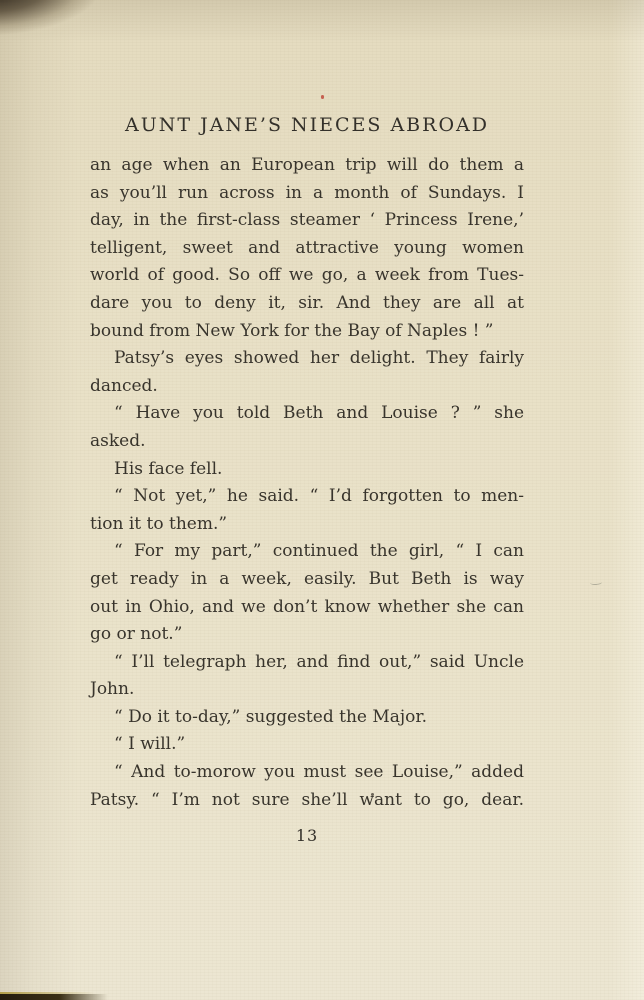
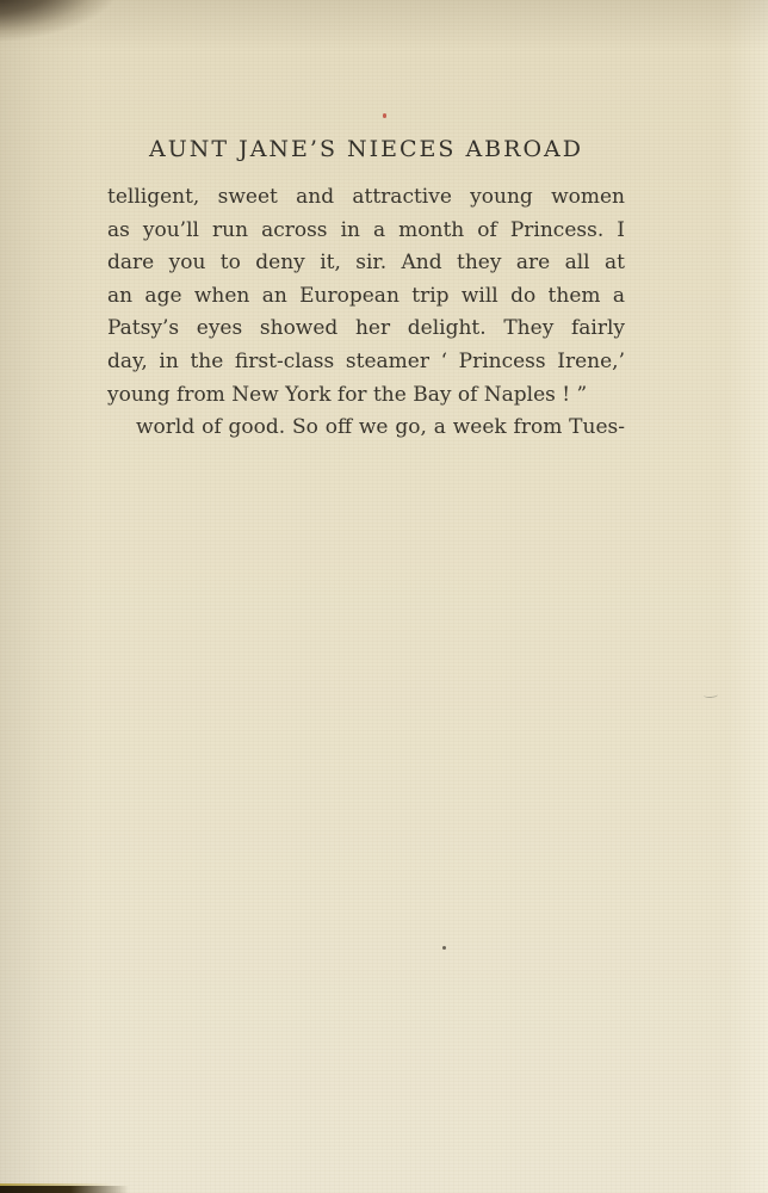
  AUNT JANE’S NIECES ABROAD
- an age when an European trip will do them a
+ telligent, sweet and attractive young women
- as you’ll run across in a month of Sundays. I
+ as you’ll run across in a month of Princess. I
- day, in the first-class steamer ‘ Princess Irene,’
+ dare you to deny it, sir. And they are all at
- telligent, sweet and attractive young women
+ an age when an European trip will do them a
- world of good. So off we go, a week from Tues-
+ Patsy’s eyes showed her delight. They fairly
- dare you to deny it, sir. And they are all at
+ day, in the first-class steamer ‘ Princess Irene,’
- bound from New York for the Bay of Naples ! ”
+ young from New York for the Bay of Naples ! ”
- Patsy’s eyes showed her delight. They fairly
+ world of good. So off we go, a week from Tues-
- danced.
- “ Have you told Beth and Louise ? ” she
- asked.
- His face fell.
- “ Not yet,” he said. “ I’d forgotten to men-
- tion it to them.”
- “ For my part,” continued the girl, “ I can
- get ready in a week, easily. But Beth is way
- out in Ohio, and we don’t know whether she can
- go or not.”
- “ I’ll telegraph her, and find out,” said Uncle
- John.
- “ Do it to-day,” suggested the Major.
- “ I will.”
- “ And to-morow you must see Louise,” added
- Patsy. “ I’m not sure she’ll want to go, dear.
- 13
